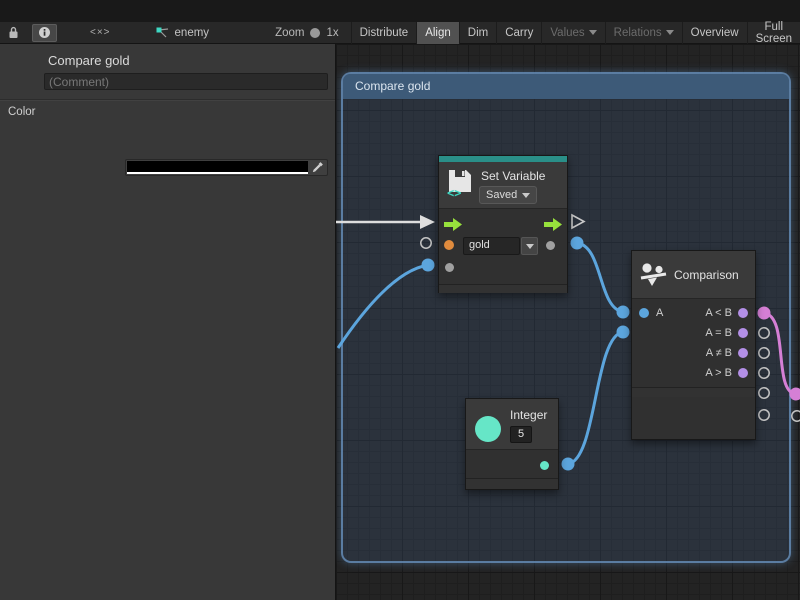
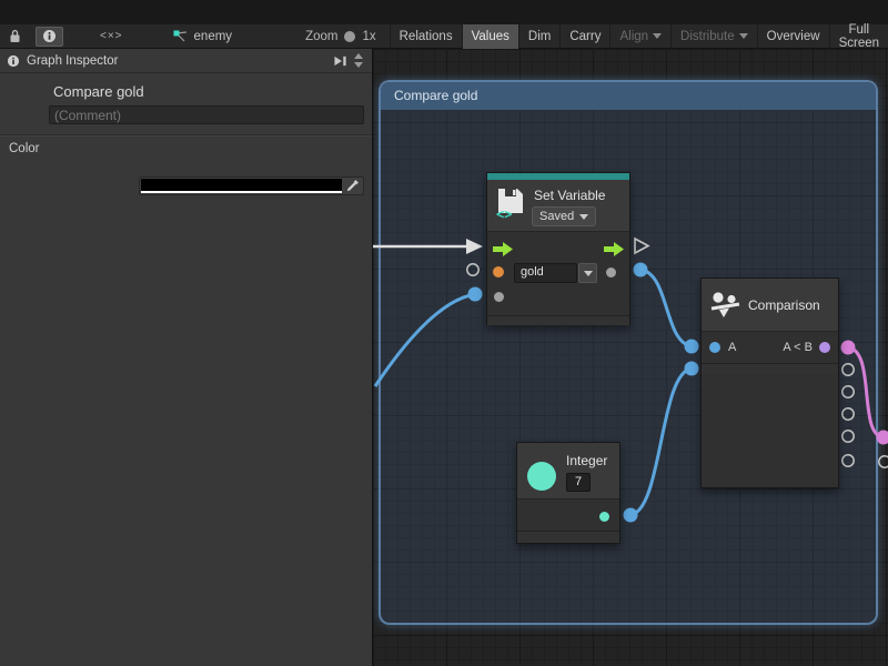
  <×>
  enemy
  Zoom
  1x
- Distribute
+ Relations
- Align
+ Values
  Dim
  Carry
- Values
+ Align
- Relations
+ Distribute
  Overview
  Full Screen
+ Graph Inspector
  Compare gold
  (Comment)
  Color
  Compare gold
  <>
  Set Variable
  Saved
  gold
  Comparison
  A
  A < B
- A = B
- A ≠ B
- A > B
  Integer
- 5
+ 7
